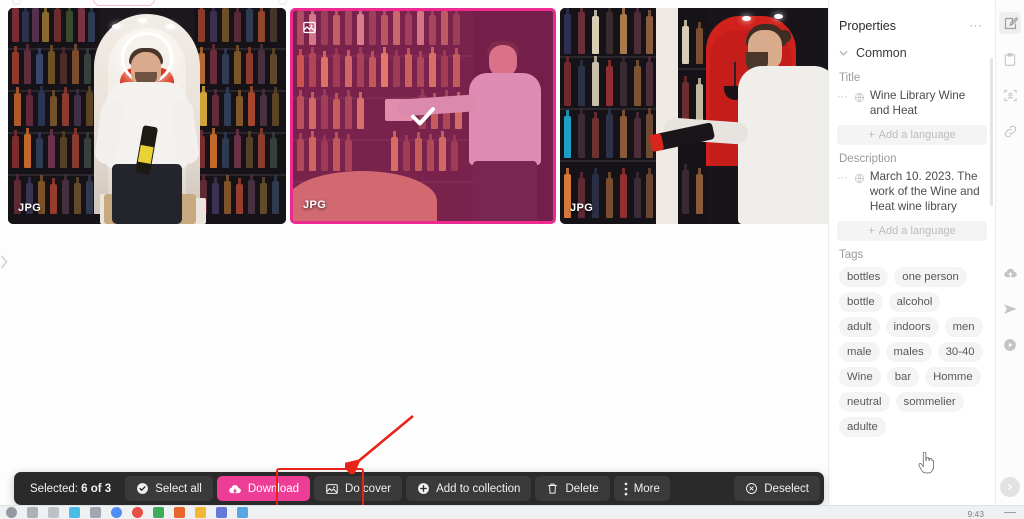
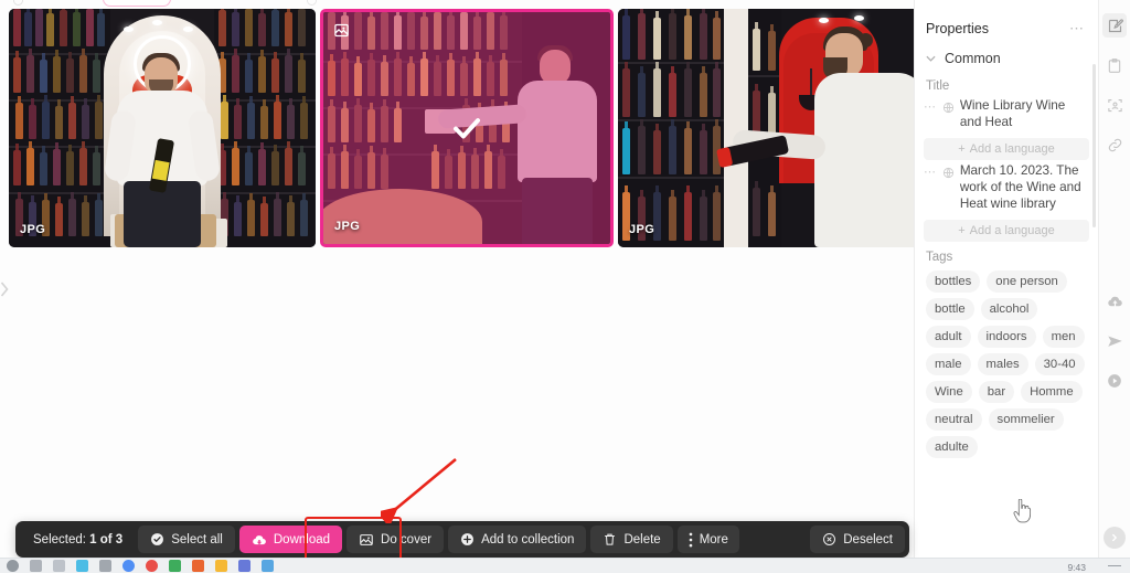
  JPG
  JPG
  JPG
  Properties
  ⋯
  Common
  Title
  ⋯
  Wine Library Wine and Heat
  +
  Add a language
- Description
  ⋯
  March 10. 2023. The work of the Wine and Heat wine library
  +
  Add a language
  Tags
  bottles
  one person
  bottle
  alcohol
  adult
  indoors
  men
  male
  males
  30-40
  Wine
  bar
  Homme
  neutral
  sommelier
  adulte
- Selected: 6 of 3
+ Selected: 1 of 3
  Select all
  Download
  Do cover
  Add to collection
  Delete
  More
  Deselect
  9:43
